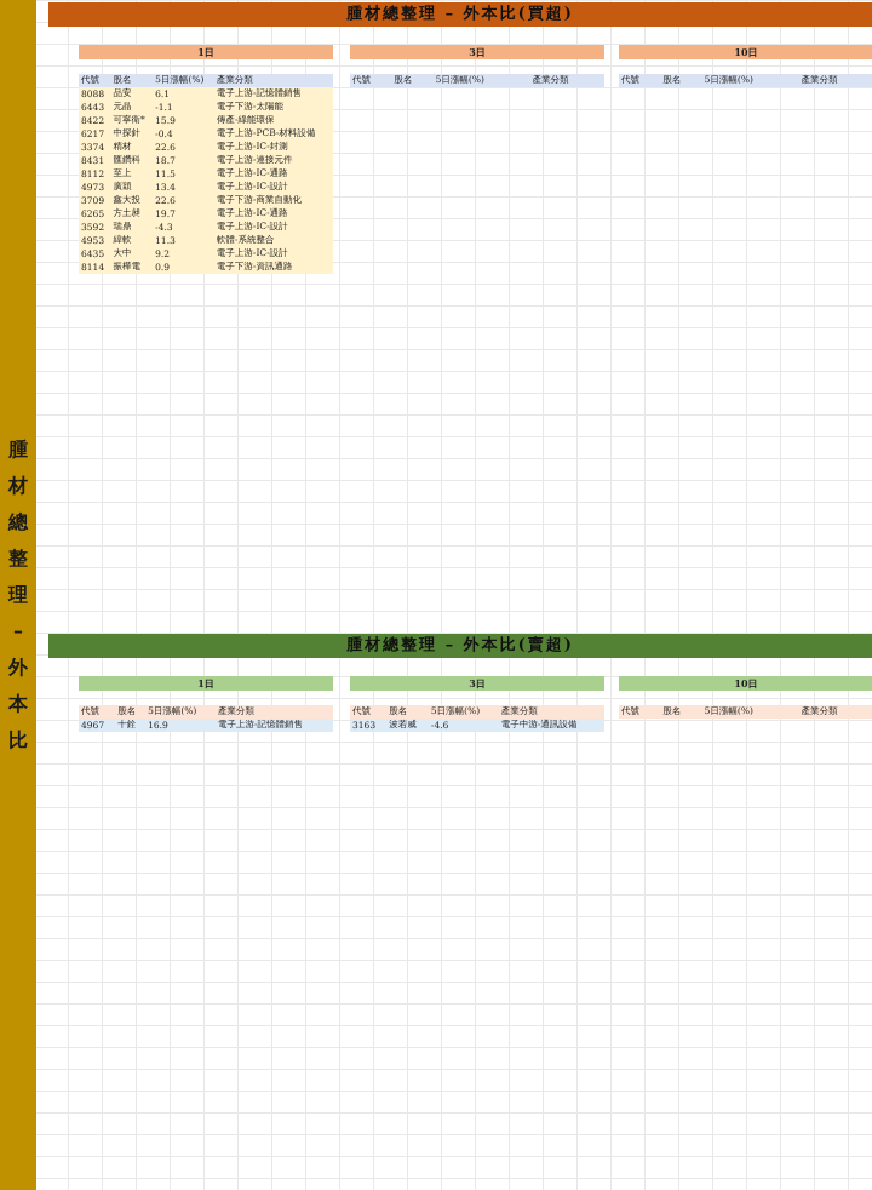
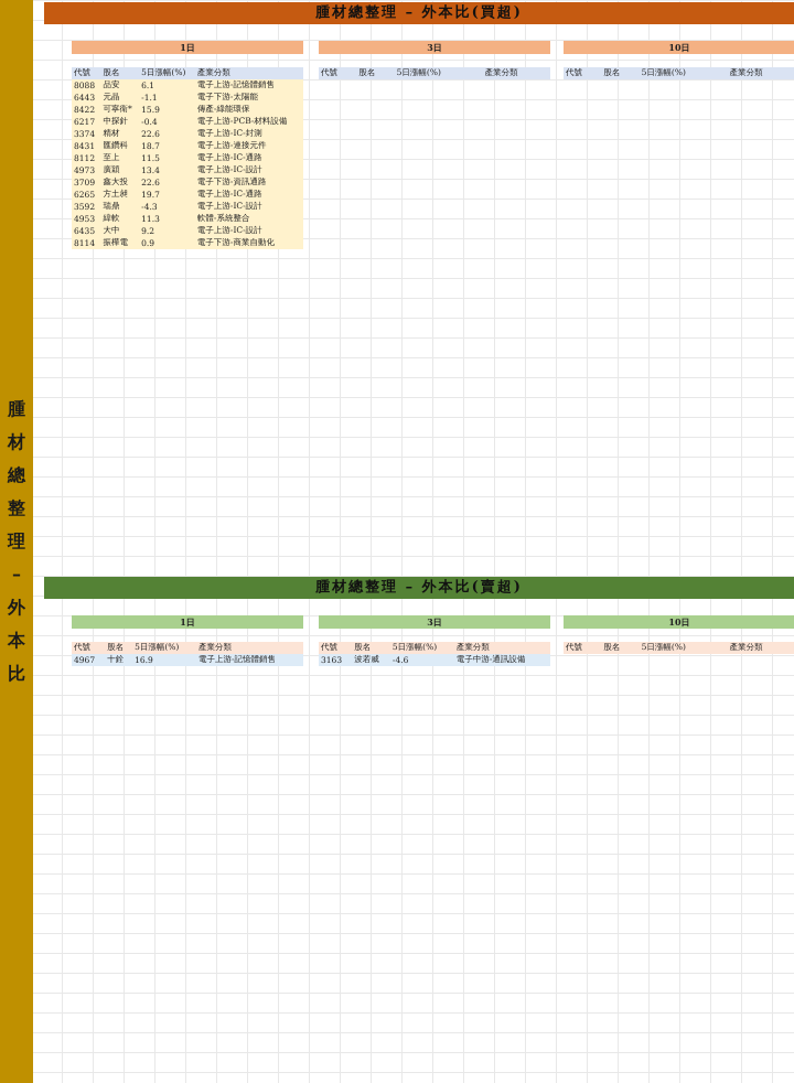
  腫
  材
  總
  整
  理
  –
  外
  本
  比
  腫材總整理 – 外本比(買超)
  1日
  代號	股名	5日漲幅(%)	產業分類
  8088	品安	6.1	電子上游-記憶體銷售
  6443	元晶	-1.1	電子下游-太陽能
  8422	可寧衛*	15.9	傳產-綠能環保
  6217	中探針	-0.4	電子上游-PCB-材料設備
  3374	精材	22.6	電子上游-IC-封測
  8431	匯鑽科	18.7	電子上游-連接元件
  8112	至上	11.5	電子上游-IC-通路
  4973	廣穎	13.4	電子上游-IC-設計
- 3709	鑫大投	22.6	電子下游-商業自動化
+ 3709	鑫大投	22.6	電子下游-資訊通路
  6265	方土昶	19.7	電子上游-IC-通路
  3592	瑞鼎	-4.3	電子上游-IC-設計
  4953	緯軟	11.3	軟體-系統整合
  6435	大中	9.2	電子上游-IC-設計
- 8114	振樺電	0.9	電子下游-資訊通路
+ 8114	振樺電	0.9	電子下游-商業自動化
  3日
  代號	股名	5日漲幅(%)	產業分類
  10日
  代號	股名	5日漲幅(%)	產業分類
  腫材總整理 – 外本比(賣超)
  1日
  代號	股名	5日漲幅(%)	產業分類
  4967	十銓	16.9	電子上游-記憶體銷售
  3日
  代號	股名	5日漲幅(%)	產業分類
  3163	波若威	-4.6	電子中游-通訊設備
  10日
  代號	股名	5日漲幅(%)	產業分類
